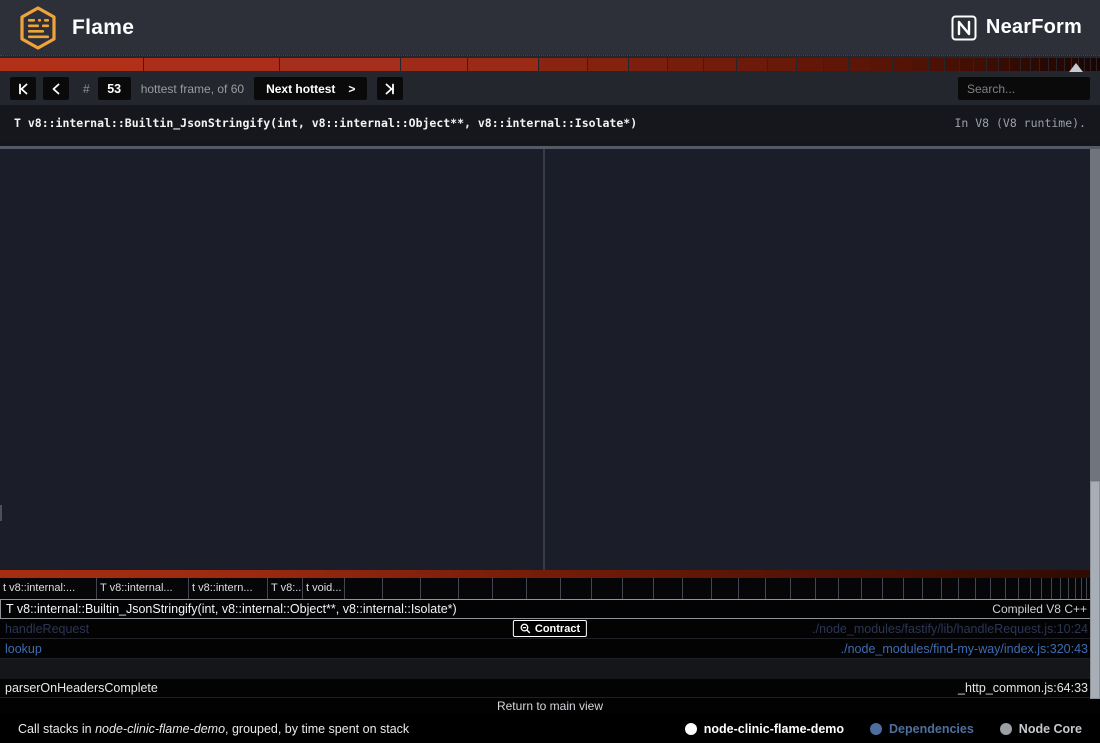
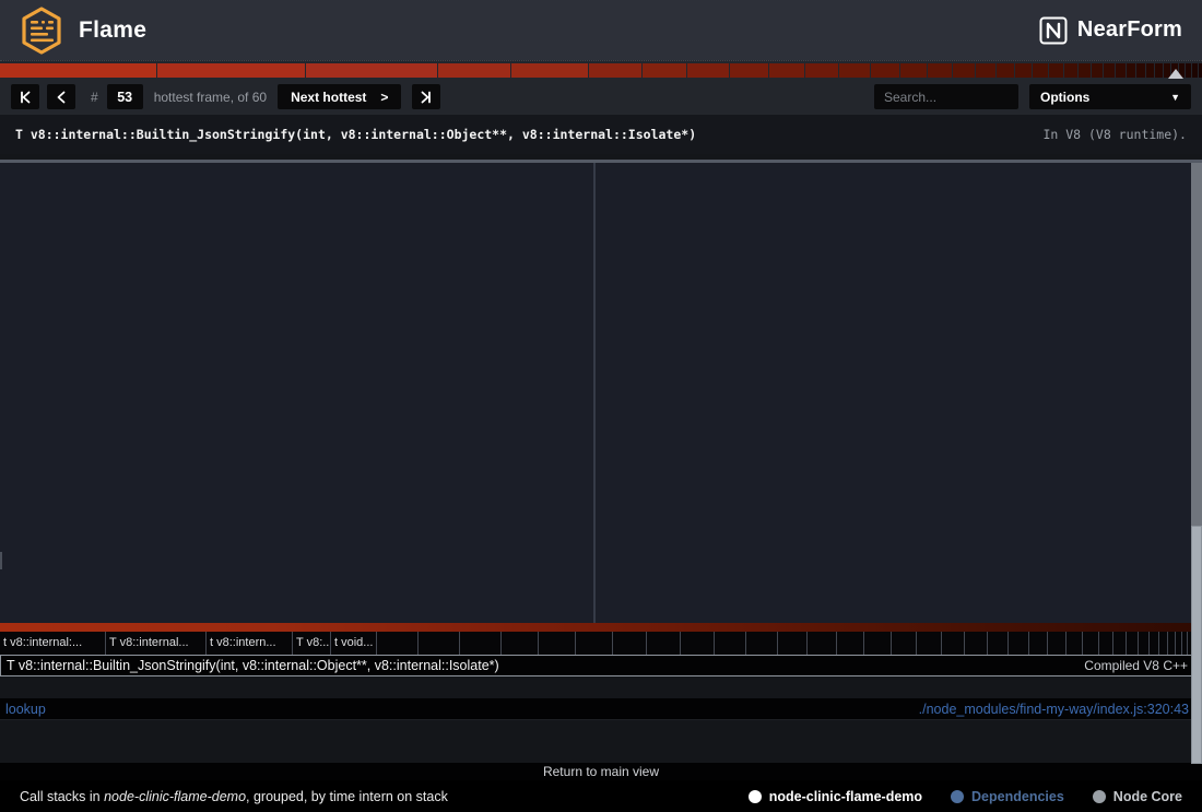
  Flame
  NearForm
  #
  53
  hottest frame, of 60
  Next hottest
  >
  Search...
+ Options
+ ▼
  T v8::internal::Builtin_JsonStringify(int, v8::internal::Object**, v8::internal::Isolate*)
  In V8 (V8 runtime).
  t v8::internal:...
  T v8::internal...
  t v8::intern...
  T v8:..
  t void...
  T v8::internal::Builtin_JsonStringify(int, v8::internal::Object**, v8::internal::Isolate*)
  Compiled V8 C++
- handleRequest
- Contract
- ./node_modules/fastify/lib/handleRequest.js:10:24
  lookup
  ./node_modules/find-my-way/index.js:320:43
- parserOnHeadersComplete
- _http_common.js:64:33
  Return to main view
- Call stacks in node-clinic-flame-demo, grouped, by time spent on stack
+ Call stacks in node-clinic-flame-demo, grouped, by time intern on stack
  node-clinic-flame-demo
  Dependencies
  Node Core
